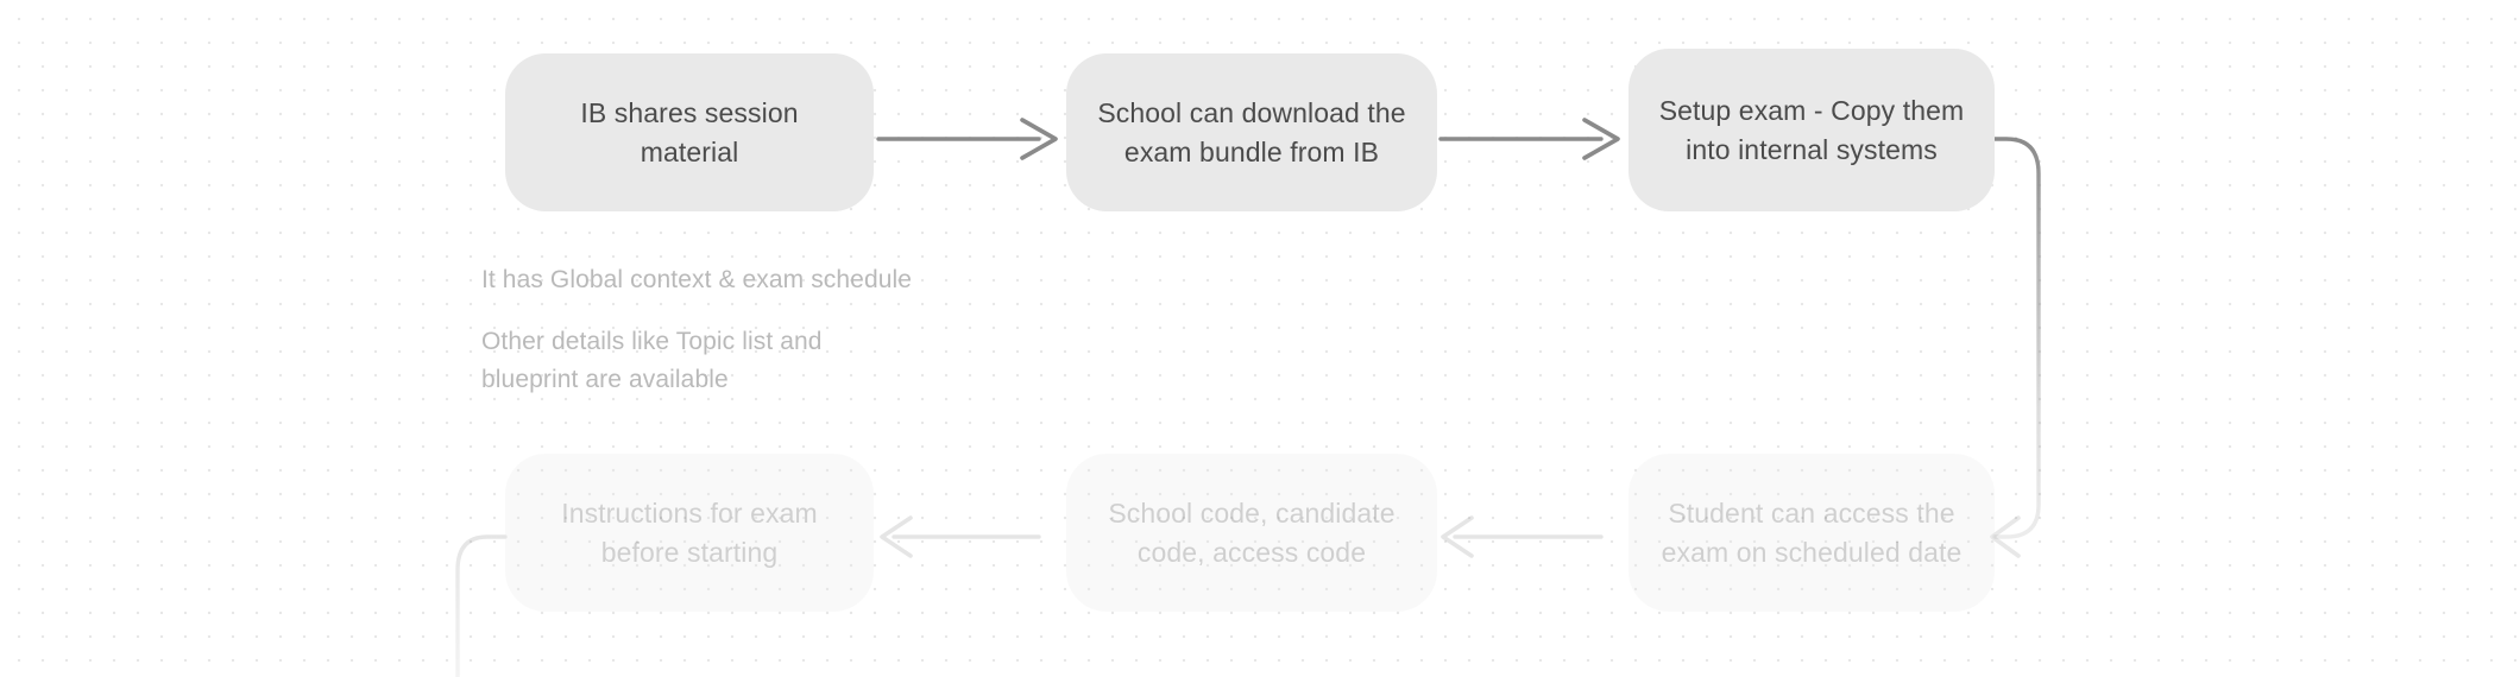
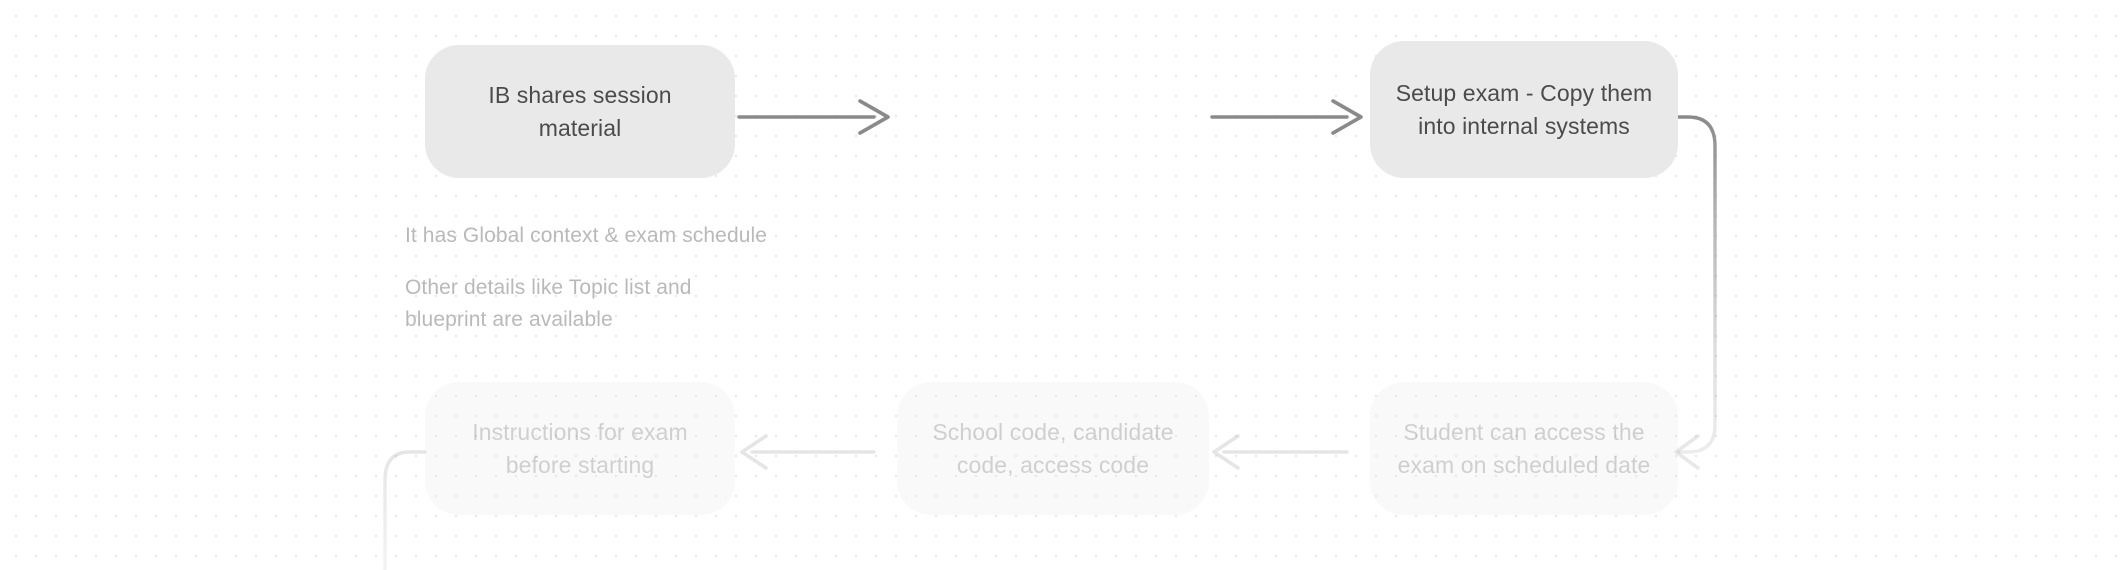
  IB shares session material
- School can download the
- exam bundle from IB
  Setup exam - Copy them
  into internal systems
  Student can access the
  exam on scheduled date
  School code, candidate
  code, access code
  Instructions for exam
  before starting
  It has Global context & exam schedule
  Other details like Topic list and
  blueprint are available
